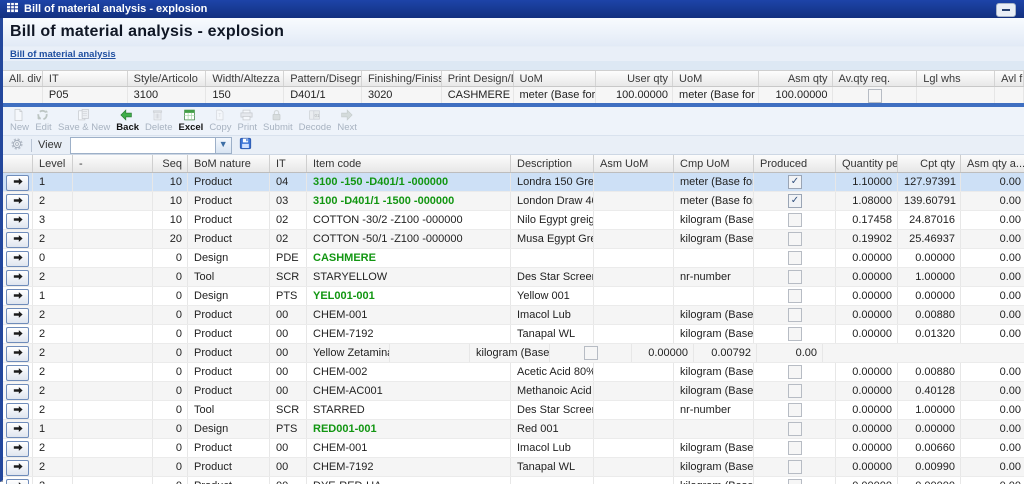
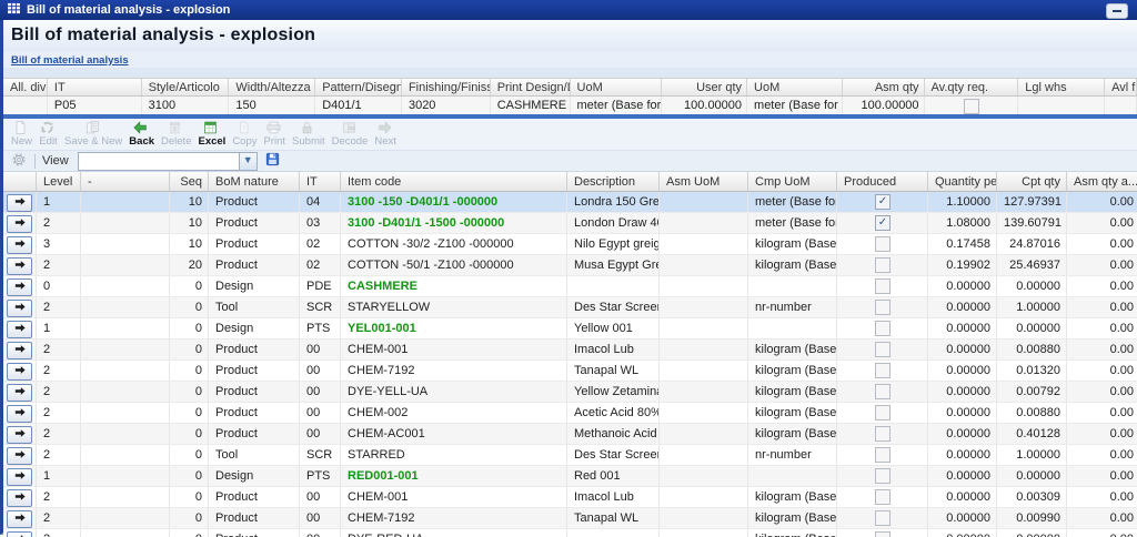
  Bill of material analysis - explosion
  Bill of material analysis - explosion
  Bill of material analysis
  All. div
  IT
  Style/Articolo
  Width/Altezza
  Pattern/Disegn
  Finishing/Finiss
  UoM
  User qty
  UoM
  Asm qty
  Av.qty req.
  Lgl whs
  P05
  3100
  150
  D401/1
  3020
  CASHMERE
  meter (Base for
  100.00000
  meter (Base for
  100.00000
  New
  Edit
  Save & New
  Back
  Delete
  Excel
  Copy
  Print
  Submit
  Decode
  Next
  View
  ▼
  Level
  -
  Seq
  BoM nature
  IT
  Item code
  Description
  Asm UoM
  Cmp UoM
  Produced
  Quantity pe
  Cpt qty
  Asm qty a..
  1
  10
  Product
  04
  3100 -150 -D401/1 -000000
  Londra 150 Gre
  meter (Base for
  ✓
  1.10000
  127.97391
  0.00
  2
  10
  Product
  03
  3100 -D401/1 -1500 -000000
  London Draw 4
  meter (Base for
  ✓
  1.08000
  139.60791
  0.00
  3
  10
  Product
  02
  COTTON -30/2 -Z100 -000000
  Nilo Egypt greig
  kilogram (Base
  0.17458
  24.87016
  0.00
  2
  20
  Product
  02
  COTTON -50/1 -Z100 -000000
  Musa Egypt Gre
  kilogram (Base
  0.19902
  25.46937
  0.00
  0
  0
  Design
  PDE
  CASHMERE
  0.00000
  0.00000
  0.00
  2
  0
  Tool
  SCR
  STARYELLOW
  Des Star Scree
  nr-number
  0.00000
  1.00000
  0.00
  1
  0
  Design
  PTS
  YEL001-001
  Yellow 001
  0.00000
  0.00000
  0.00
  2
  0
  Product
  00
  CHEM-001
  Imacol Lub
  kilogram (Base
  0.00000
  0.00880
  0.00
  2
  0
  Product
  00
  CHEM-7192
  Tanapal WL
  kilogram (Base
  0.00000
  0.01320
  0.00
  2
  0
  Product
  00
+ DYE-YELL-UA
  Yellow Zetamin
  kilogram (Base
  0.00000
  0.00792
  0.00
  2
  0
  Product
  00
  CHEM-002
  Acetic Acid 80%
  kilogram (Base
  0.00000
  0.00880
  0.00
  2
  0
  Product
  00
  CHEM-AC001
  Methanoic Acid
  kilogram (Base
  0.00000
  0.40128
  0.00
  2
  0
  Tool
  SCR
  STARRED
  Des Star Scree
  nr-number
  0.00000
  1.00000
  0.00
  1
  0
  Design
  PTS
  RED001-001
  Red 001
  0.00000
  0.00000
  0.00
  2
  0
  Product
  00
  CHEM-001
  Imacol Lub
  kilogram (Base
  0.00000
- 0.00660
+ 0.00309
  0.00
  2
  0
  Product
  00
  CHEM-7192
  Tanapal WL
  kilogram (Base
  0.00000
  0.00990
  0.00
